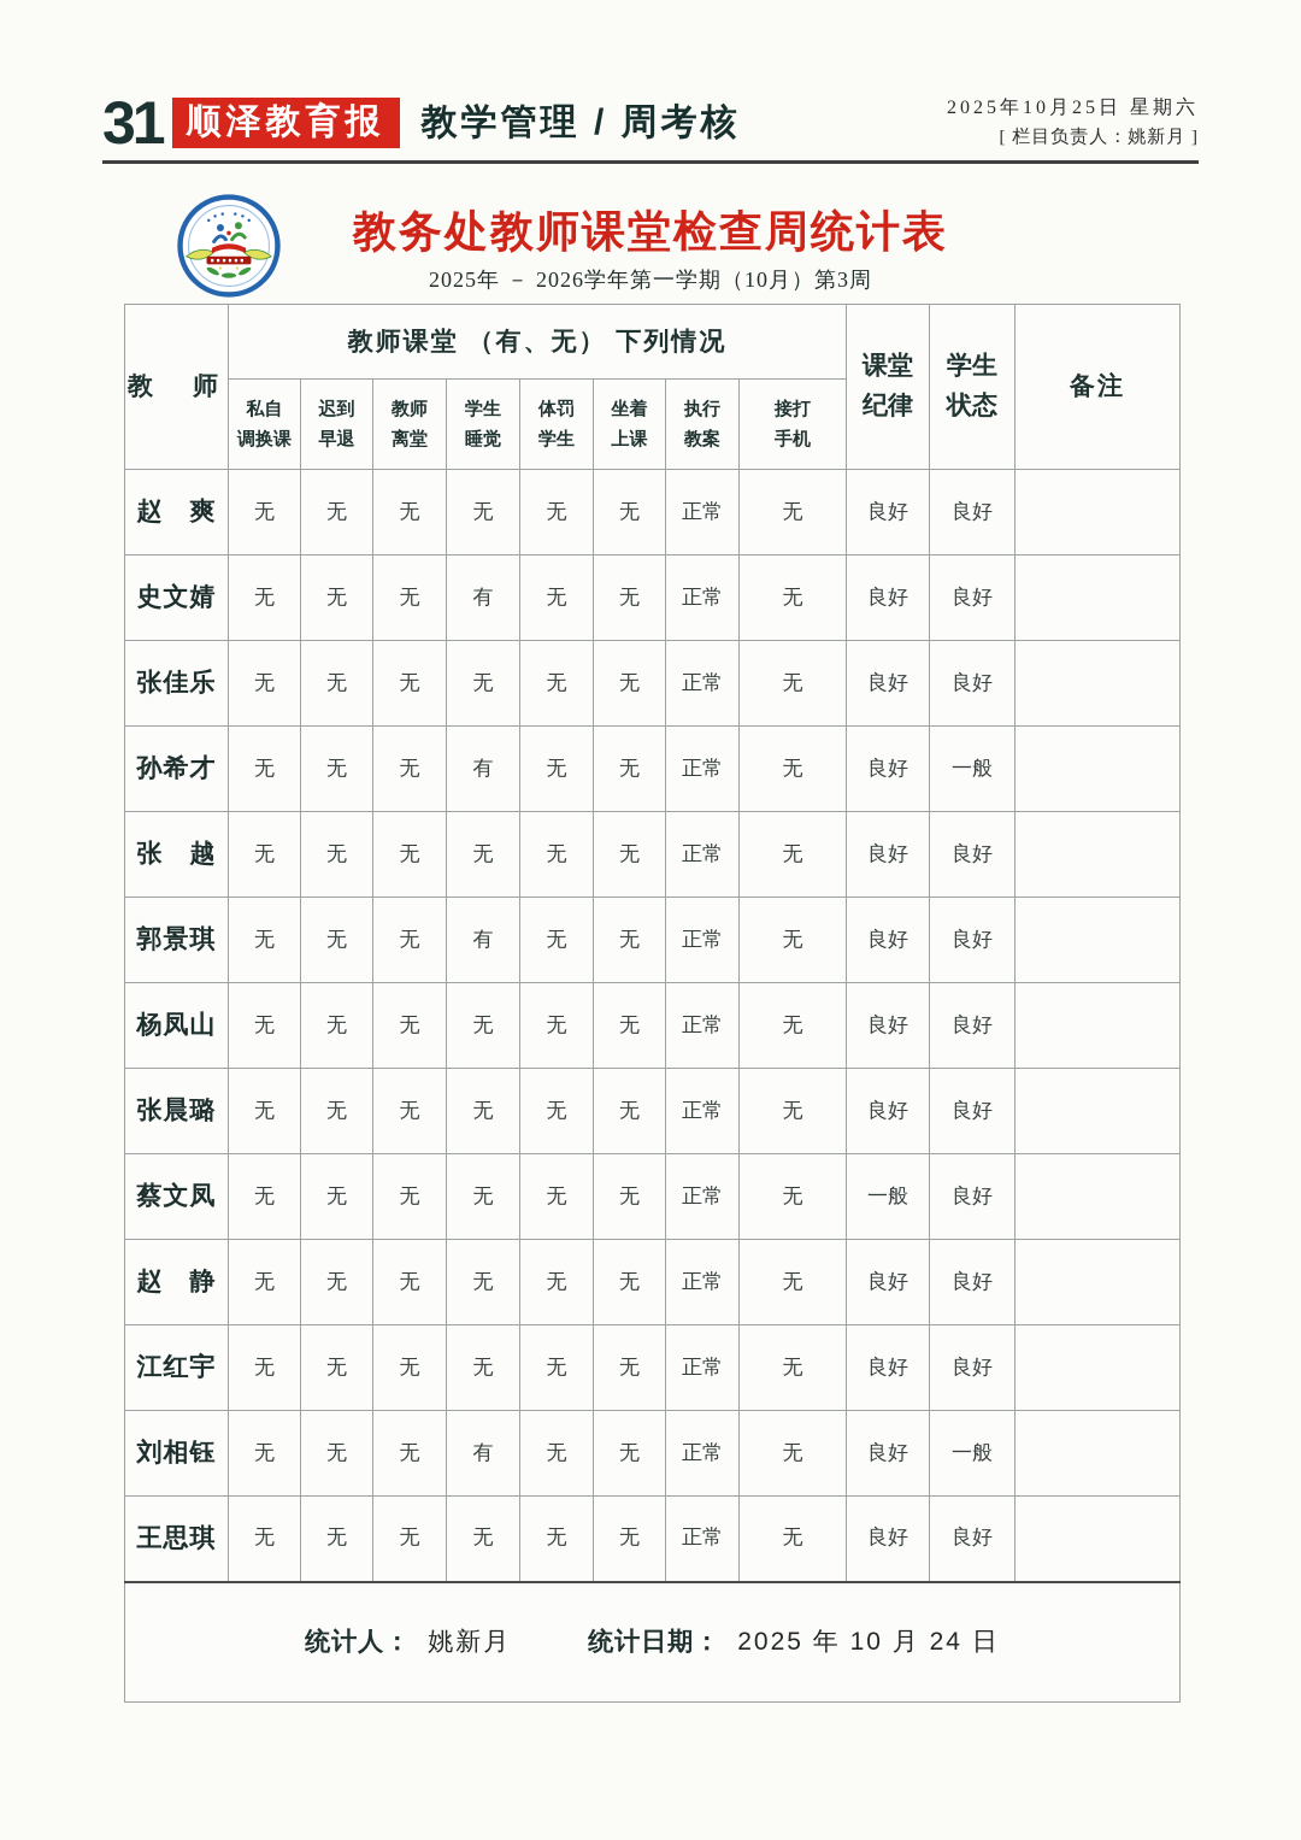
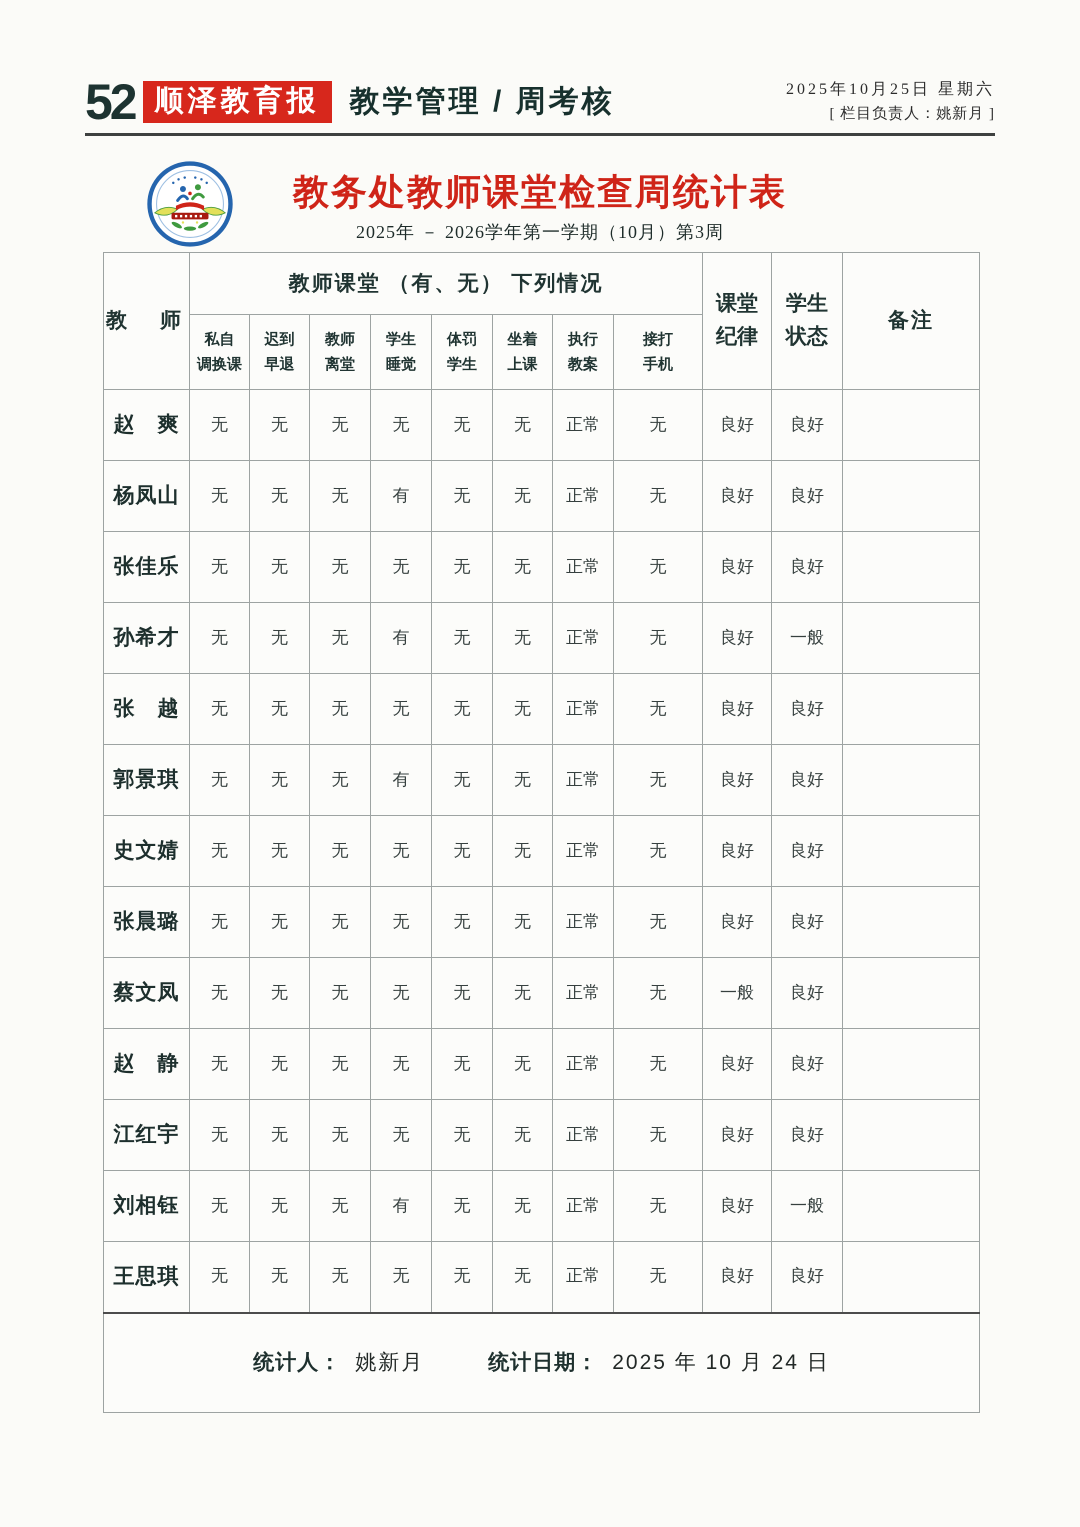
- 31
+ 52
  顺泽教育报
  教学管理 / 周考核
  2025年10月25日 星期六
  [ 栏目负责人：姚新月 ]
  教务处教师课堂检查周统计表
  2025年 － 2026学年第一学期（10月）第3周
  教 师	教师课堂 （有、无） 下列情况	课堂 纪律	学生 状态	备注
  私自调换课	迟到早退	教师离堂	学生睡觉	体罚学生	坐着上课	执行教案	接打手机
  赵 爽	无	无	无	无	无	无	正常	无	良好	良好
- 史文婧	无	无	无	有	无	无	正常	无	良好	良好
+ 杨凤山	无	无	无	有	无	无	正常	无	良好	良好
  张佳乐	无	无	无	无	无	无	正常	无	良好	良好
  孙希才	无	无	无	有	无	无	正常	无	良好	一般
  张 越	无	无	无	无	无	无	正常	无	良好	良好
  郭景琪	无	无	无	有	无	无	正常	无	良好	良好
- 杨凤山	无	无	无	无	无	无	正常	无	良好	良好
+ 史文婧	无	无	无	无	无	无	正常	无	良好	良好
  张晨璐	无	无	无	无	无	无	正常	无	良好	良好
  蔡文凤	无	无	无	无	无	无	正常	无	一般	良好
  赵 静	无	无	无	无	无	无	正常	无	良好	良好
  江红宇	无	无	无	无	无	无	正常	无	良好	良好
  刘相钰	无	无	无	有	无	无	正常	无	良好	一般
  王思琪	无	无	无	无	无	无	正常	无	良好	良好
  统计人： 姚新月 统计日期： 2025 年 10 月 24 日
